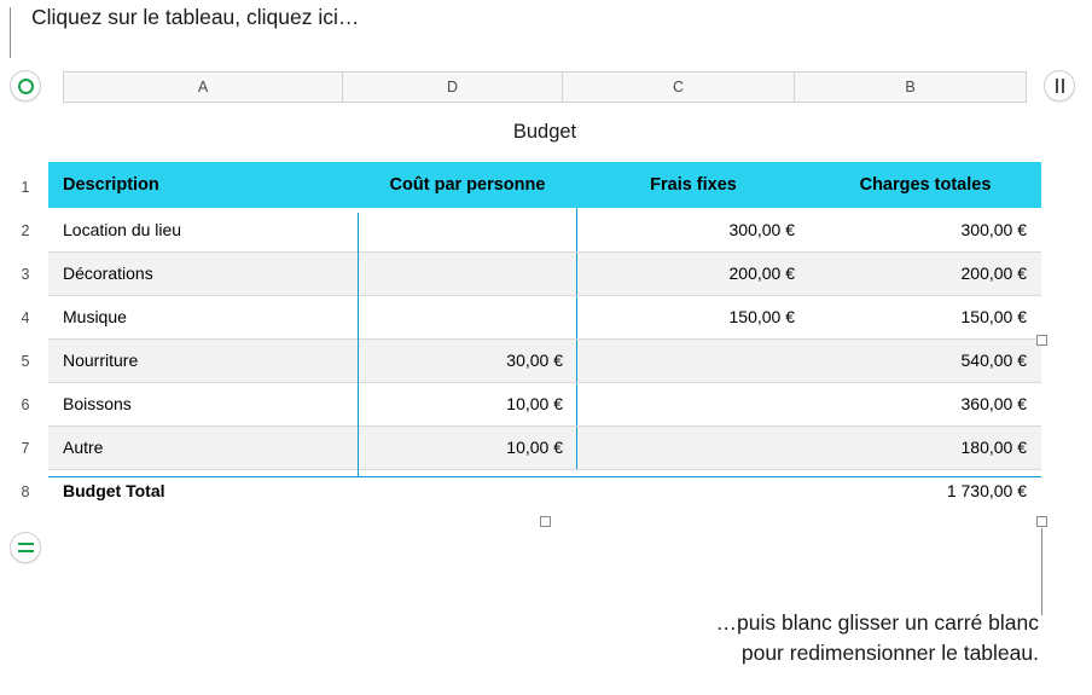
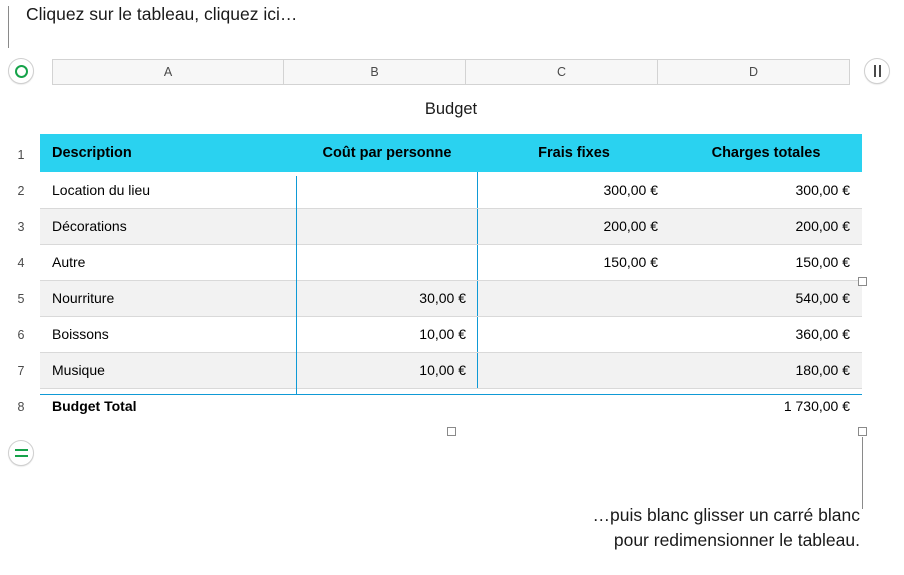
  Cliquez sur le tableau, cliquez ici…
  A
- D
+ B
  C
- B
+ D
  1
  2
  3
  4
  5
  6
  7
  8
  Budget
  Description	Coût par personne	Frais fixes	Charges totales
  Location du lieu		300,00 €	300,00 €
  Décorations		200,00 €	200,00 €
- Musique		150,00 €	150,00 €
+ Autre		150,00 €	150,00 €
  Nourriture	30,00 €		540,00 €
  Boissons	10,00 €		360,00 €
- Autre	10,00 €		180,00 €
+ Musique	10,00 €		180,00 €
  Budget Total			1 730,00 €
  …puis blanc glisser un carré blanc
  pour redimensionner le tableau.
